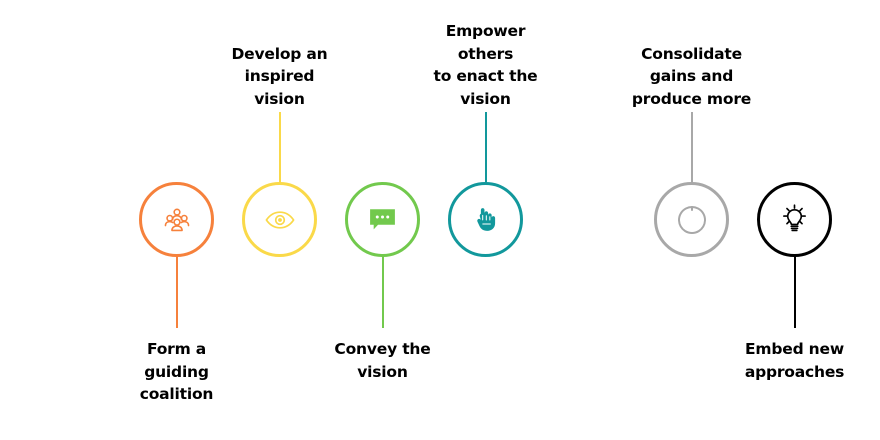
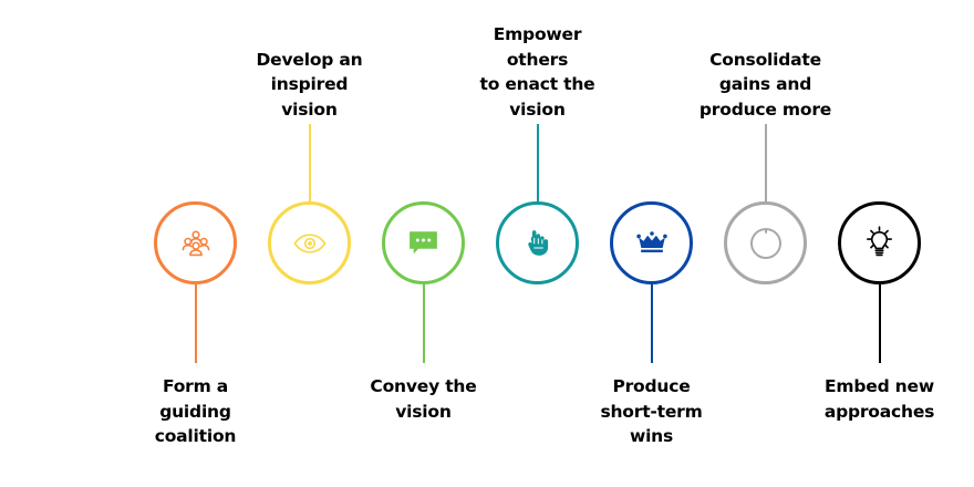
  Form a
  guiding
  coalition
  Develop an
  inspired
  vision
  Convey the
  vision
  Empower others
  to enact the
  vision
+ Produce
+ short-term
+ wins
  Consolidate
  gains and
  produce more
  Embed new
  approaches
